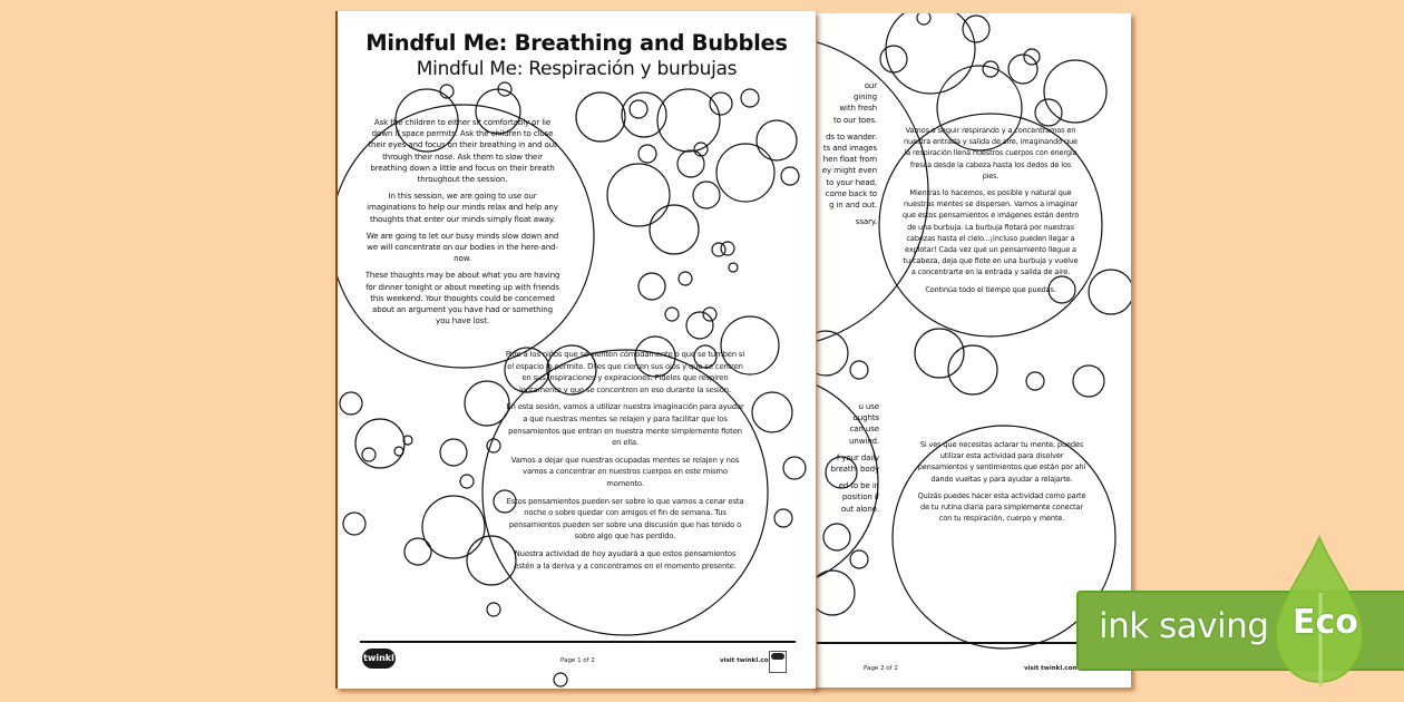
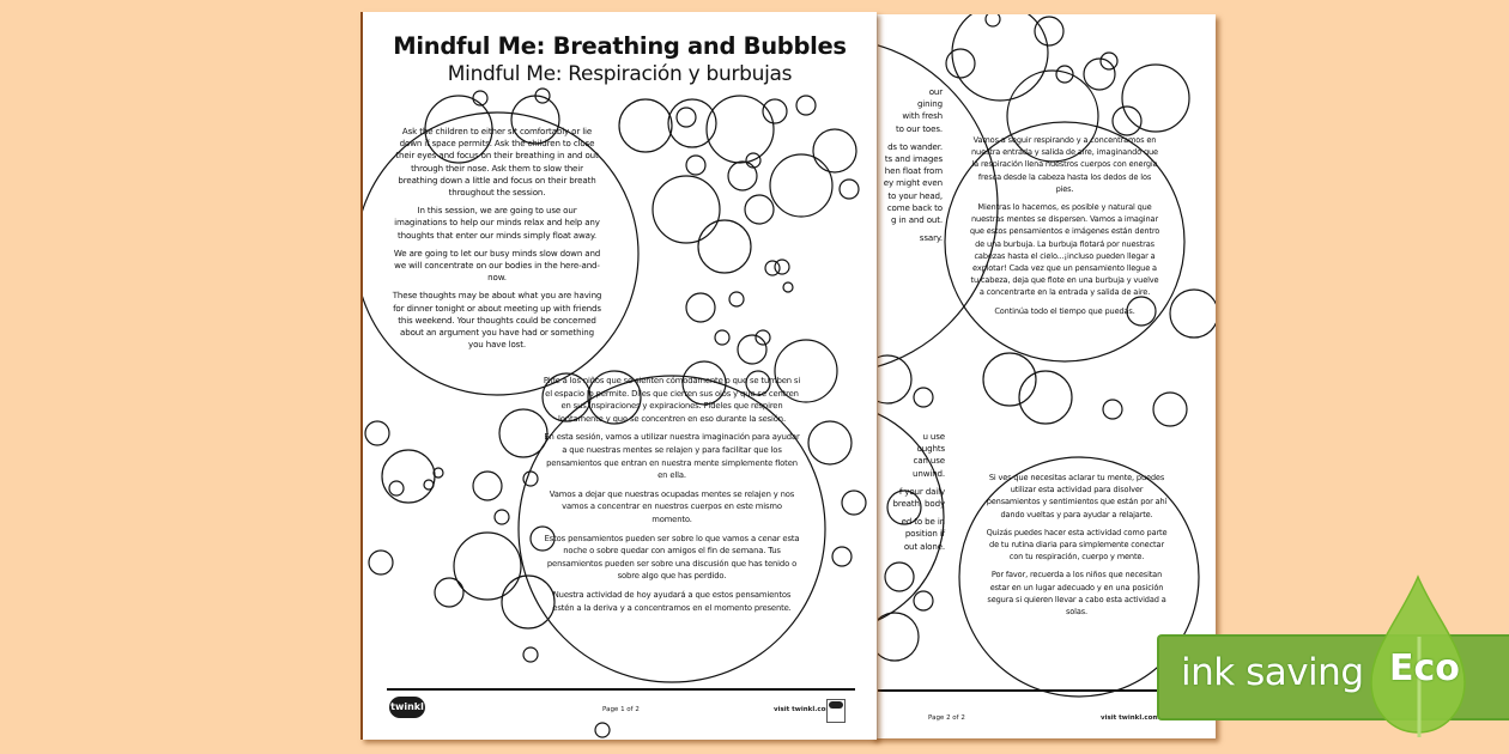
  our
  gining
  with fresh
  to our toes.
  ds to wander.
  ts and images
  hen float from
  ey might even
  to your head,
  come back to
  g in and out.
  ssary.
  u use
  oughts
  can use
  unwind.
  f your daily
  breath, body
  ed to be in
  position if
  out alone.
  Vamos a seguir respirando y a concentramos en la respiración llena nuestros cuerpos con energía fresca desde la cabeza hasta los dedos de los pies.
  Mientras lo hacemos, es posible y natural que nuestras mentes se dispersen. Vamos a imaginar que estos pensamientos e imágenes están dentro de una burbuja. La burbuja flotará por nuestras cabezas hasta el cielo...¡incluso pueden llegar a explotar! Cada vez que un pensamiento llegue a tu cabeza, deja que flote en una burbuja y vuelve a concentrarte en la entrada y salida de aire.
  Continúa todo el tiempo que puedas.
  Si ves que necesitas aclarar tu mente, puedes utilizar esta actividad para disolver pensamientos y sentimientos que están por ahí dando vueltas y para ayudar a relajarte.
  Quizás puedes hacer esta actividad como parte de tu rutina diaria para simplemente conectar con tu respiración, cuerpo y mente.
+ Por favor, recuerda a los niños que necesitan estar en un lugar adecuado y en una posición segura si quieren llevar a cabo esta actividad a solas.
  Mindful Me: Breathing and Bubbles
  Mindful Me: Respiración y burbujas
  Ask the children to either sit comfortably or lie down if space permits. Ask the children to close their eyes and focus on their breathing in and out through their nose. Ask them to slow their breathing down a little and focus on their breath throughout the session.
  In this session, we are going to use our imaginations to help our minds relax and help any thoughts that enter our minds simply float away.
  We are going to let our busy minds slow down and we will concentrate on our bodies in the here-and-now.
  These thoughts may be about what you are having for dinner tonight or about meeting up with friends this weekend. Your thoughts could be concerned about an argument you have had or something you have lost.
  Pide a los niños que se sienten cómodamente o que se tumben si el espacio lo permite. Diles que cierren sus ojos y que se centren en sus inspiraciones y expiraciones. Pídeles que respiren lentamente y que se concentren en eso durante la sesión.
  En esta sesión, vamos a utilizar nuestra imaginación para ayudar a que nuestras mentes se relajen y para facilitar que los pensamientos que entran en nuestra mente simplemente floten en ella.
  Vamos a dejar que nuestras ocupadas mentes se relajen y nos vamos a concentrar en nuestros cuerpos en este mismo momento.
  Estos pensamientos pueden ser sobre lo que vamos a cenar esta noche o sobre quedar con amigos el fin de semana. Tus pensamientos pueden ser sobre una discusión que has tenido o sobre algo que has perdido.
  Nuestra actividad de hoy ayudará a que estos pensamientos estén a la deriva y a concentramos en el momento presente.
  twinkl
  ink saving
  Eco
